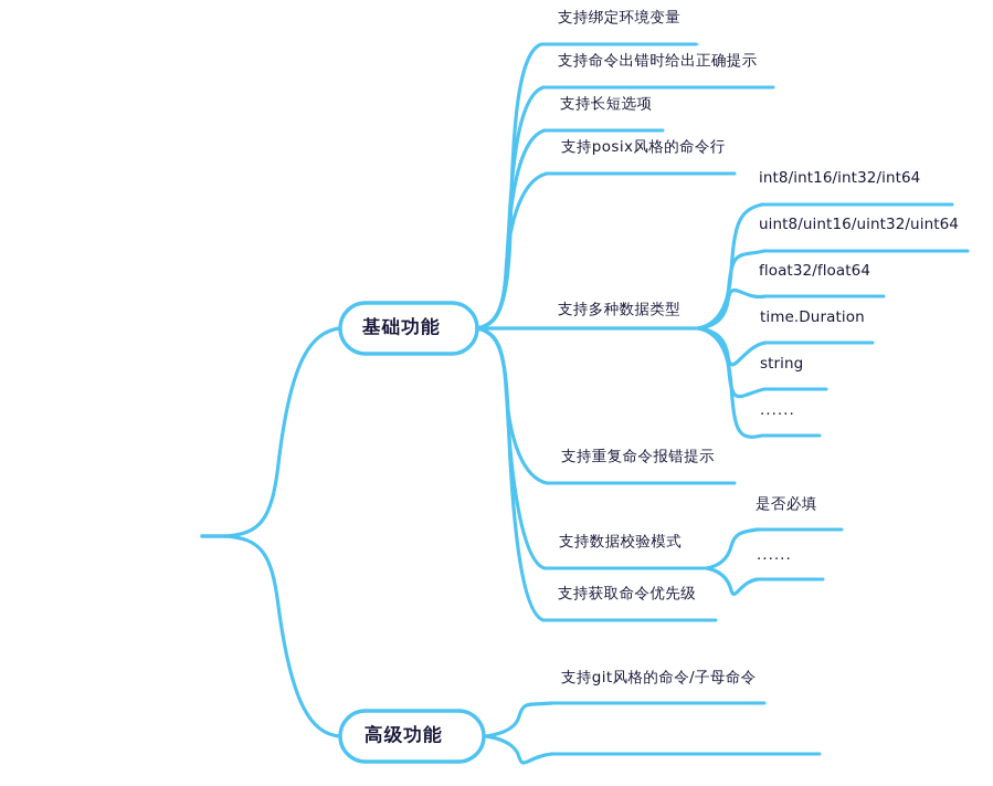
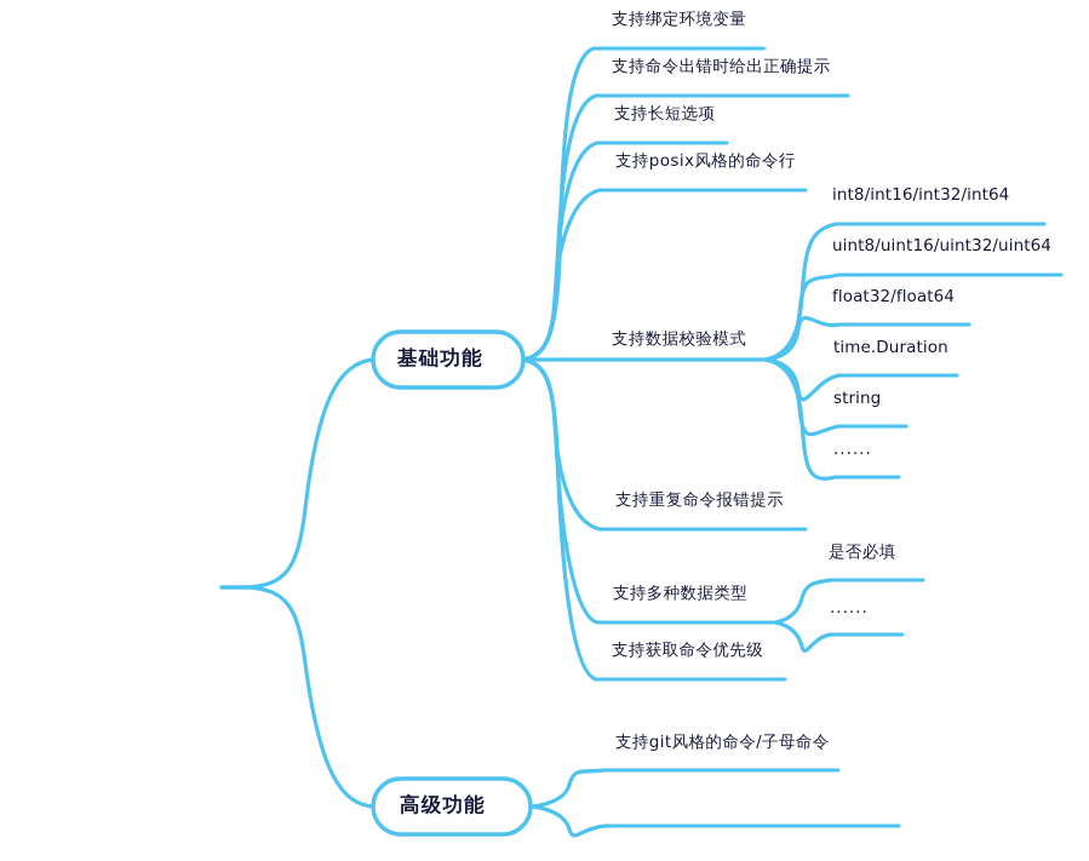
  基础功能
  支持绑定环境变量
  支持命令出错时给出正确提示
  支持长短选项
  支持posix风格的命令行
- 支持多种数据类型
+ 支持数据校验模式
  支持重复命令报错提示
- 支持数据校验模式
+ 支持多种数据类型
  支持获取命令优先级
  int8/int16/int32/int64
  uint8/uint16/uint32/uint64
  float32/float64
  time.Duration
  string
  ......
  是否必填
  ......
  高级功能
  支持git风格的命令/子母命令
